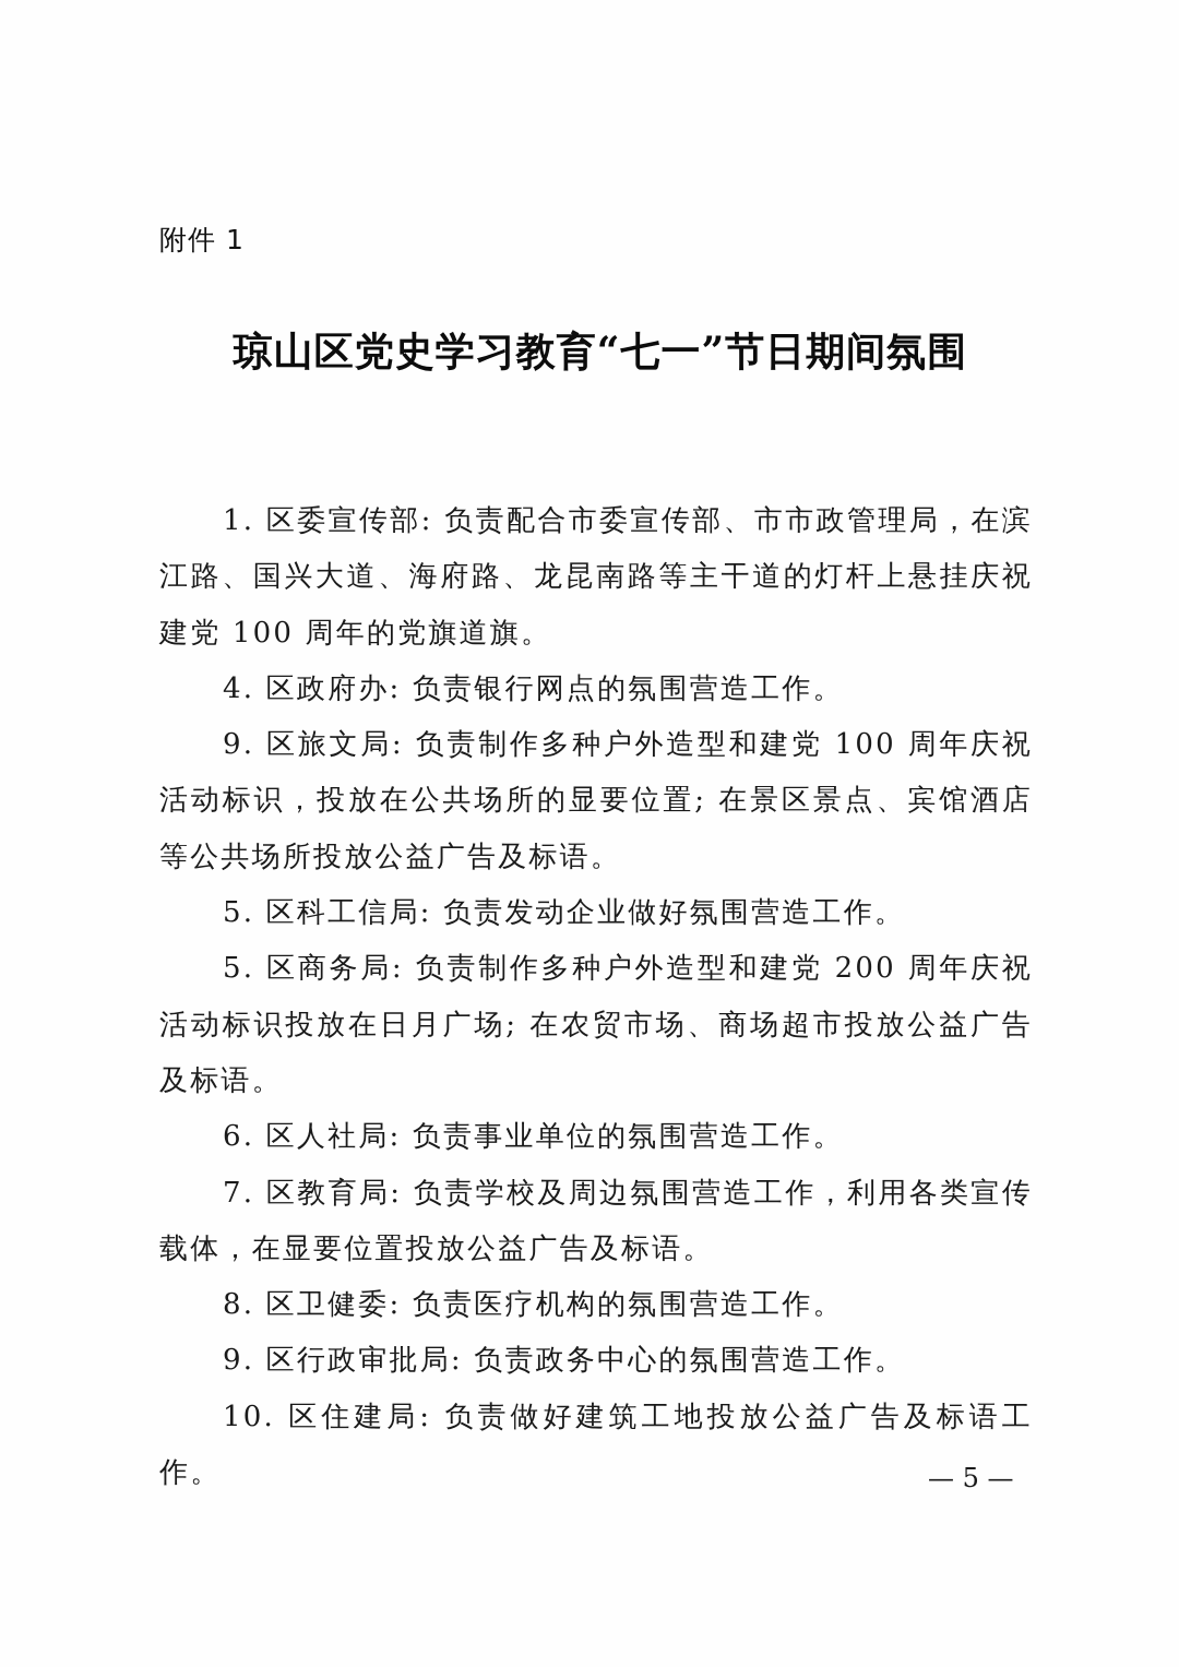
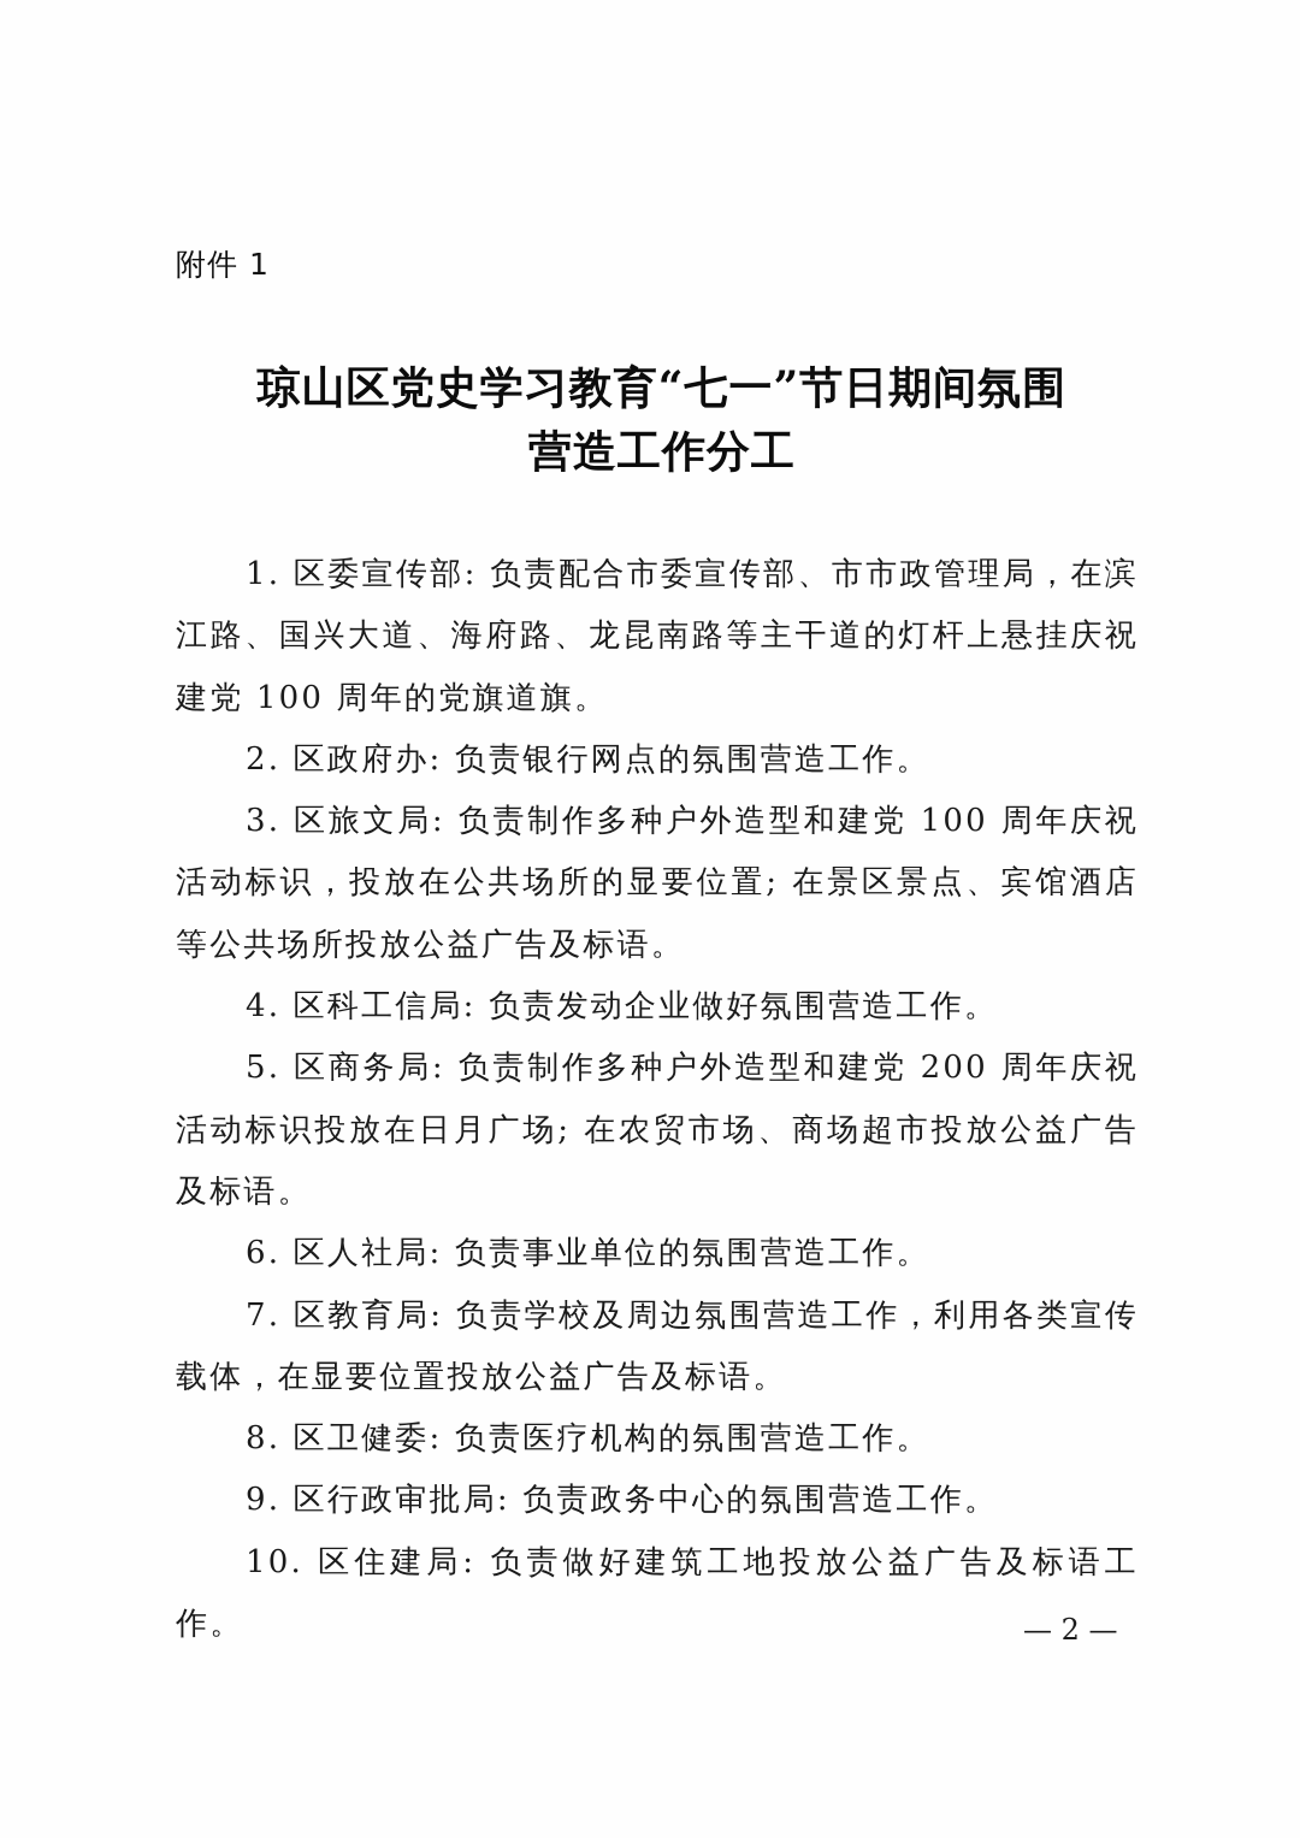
  附件 1
  琼山区党史学习教育“七一”节日期间氛围
+ 营造工作分工
  1. 区委宣传部: 负责配合市委宣传部、市市政管理局，在滨江路、国兴大道、海府路、龙昆南路等主干道的灯杆上悬挂庆祝建党 100 周年的党旗道旗。
- 4. 区政府办: 负责银行网点的氛围营造工作。
+ 2. 区政府办: 负责银行网点的氛围营造工作。
- 9. 区旅文局: 负责制作多种户外造型和建党 100 周年庆祝活动标识，投放在公共场所的显要位置; 在景区景点、宾馆酒店等公共场所投放公益广告及标语。
+ 3. 区旅文局: 负责制作多种户外造型和建党 100 周年庆祝活动标识，投放在公共场所的显要位置; 在景区景点、宾馆酒店等公共场所投放公益广告及标语。
- 5. 区科工信局: 负责发动企业做好氛围营造工作。
+ 4. 区科工信局: 负责发动企业做好氛围营造工作。
  5. 区商务局: 负责制作多种户外造型和建党 200 周年庆祝活动标识投放在日月广场; 在农贸市场、商场超市投放公益广告及标语。
  6. 区人社局: 负责事业单位的氛围营造工作。
  7. 区教育局: 负责学校及周边氛围营造工作，利用各类宣传载体，在显要位置投放公益广告及标语。
  8. 区卫健委: 负责医疗机构的氛围营造工作。
  9. 区行政审批局: 负责政务中心的氛围营造工作。
  10. 区住建局: 负责做好建筑工地投放公益广告及标语工作。
- — 5 —
+ — 2 —
